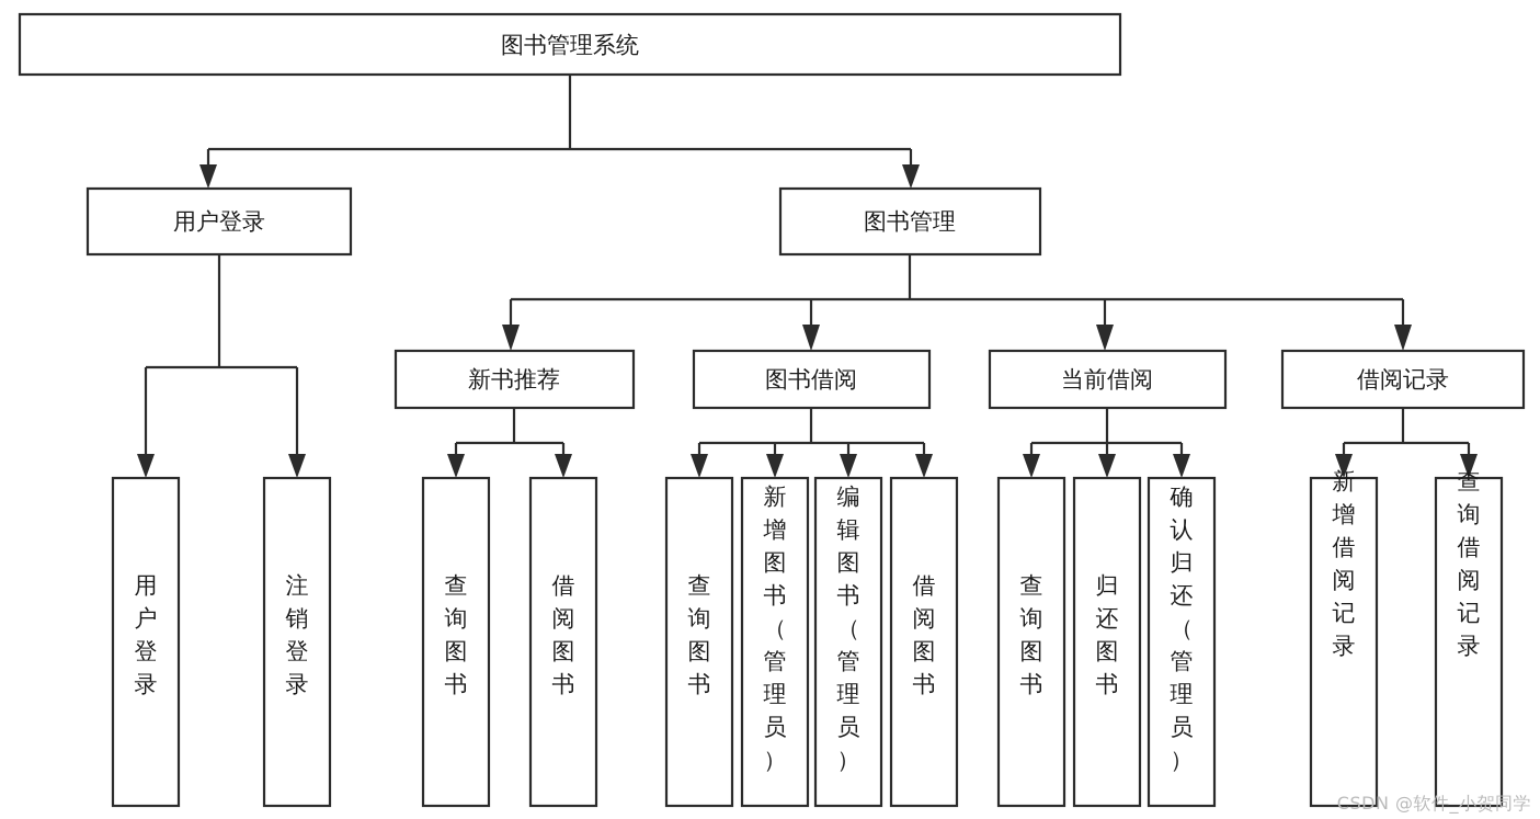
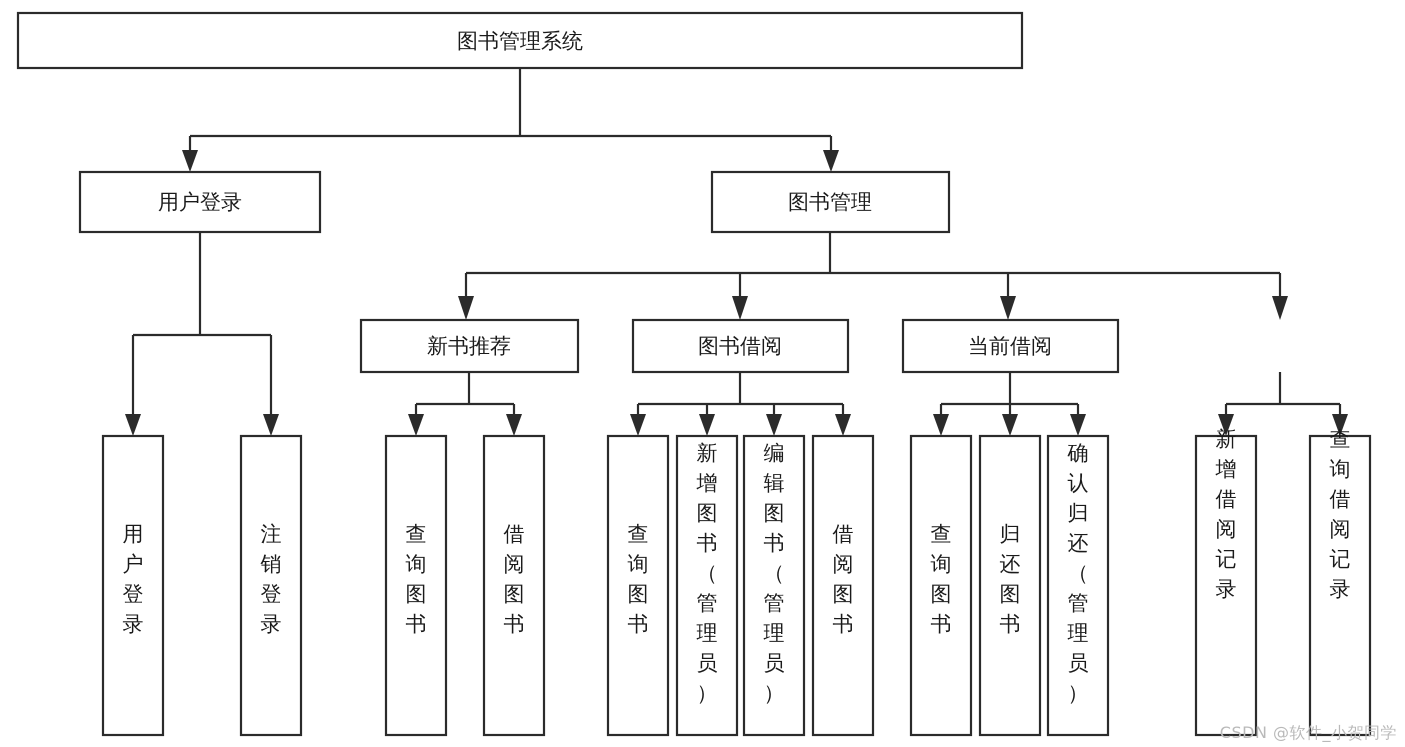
  图书管理系统
  用户登录
  图书管理
  新书推荐
  图书借阅
  当前借阅
- 借阅记录
  用户登录
  注销登录
  查询图书
  借阅图书
  查询图书
  新增图书（管理员）
  编辑图书（管理员）
  借阅图书
  查询图书
  归还图书
  确认归还（管理员）
  新增借阅记录
  查询借阅记录
  CSDN @软件_小贺同学
